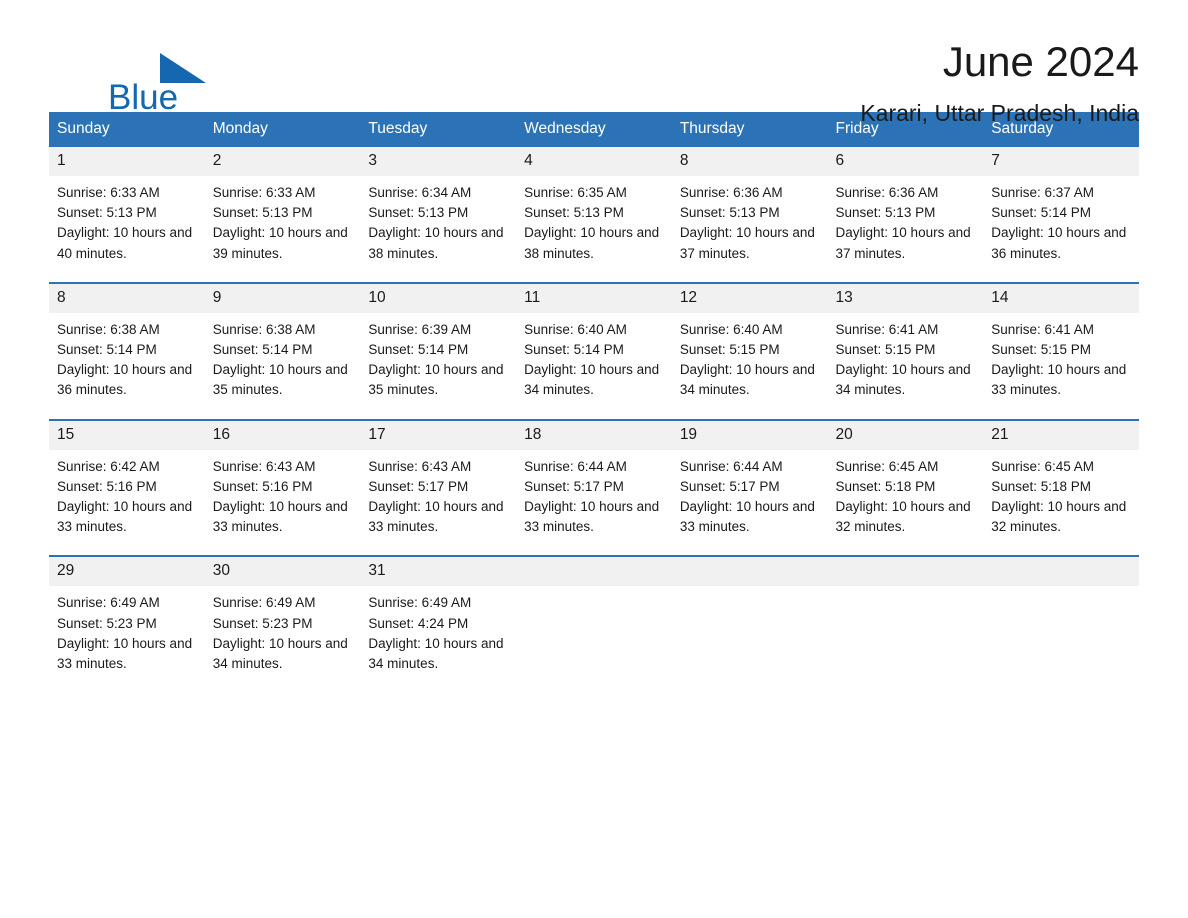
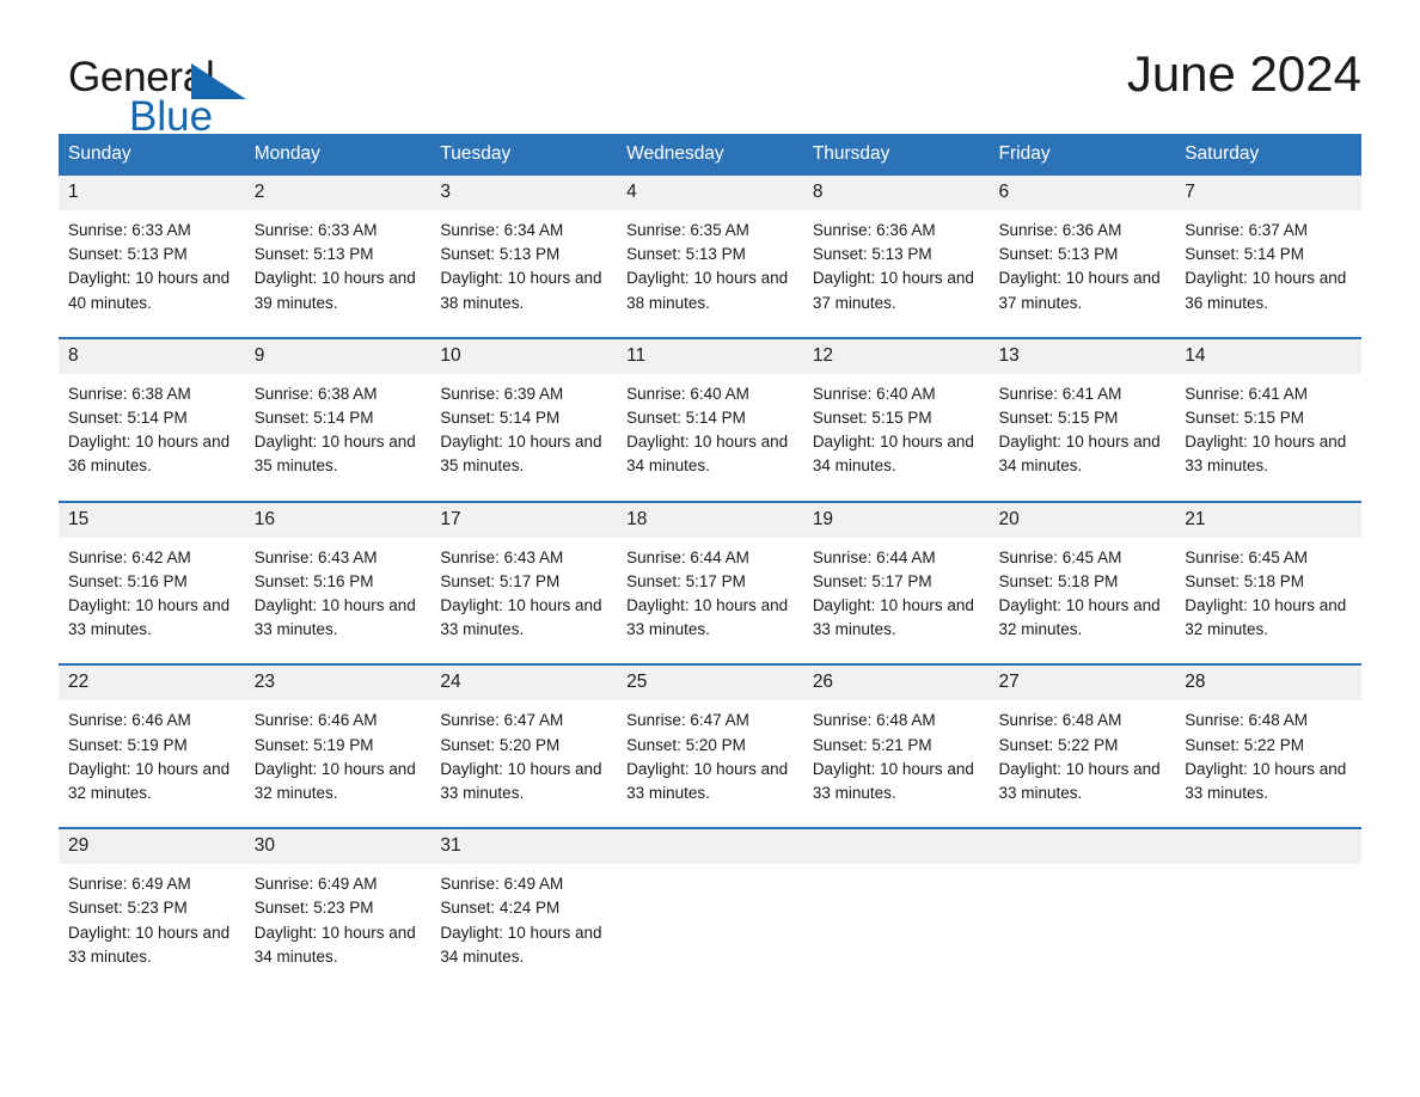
+ General
  Blue
  June 2024
- Karari, Uttar Pradesh, India
  Sunday	Monday	Tuesday	Wednesday	Thursday	Friday	Saturday
  1 Sunrise: 6:33 AM Sunset: 5:13 PM Daylight: 10 hours and 40 minutes.	2 Sunrise: 6:33 AM Sunset: 5:13 PM Daylight: 10 hours and 39 minutes.	3 Sunrise: 6:34 AM Sunset: 5:13 PM Daylight: 10 hours and 38 minutes.	4 Sunrise: 6:35 AM Sunset: 5:13 PM Daylight: 10 hours and 38 minutes.	8 Sunrise: 6:36 AM Sunset: 5:13 PM Daylight: 10 hours and 37 minutes.	6 Sunrise: 6:36 AM Sunset: 5:13 PM Daylight: 10 hours and 37 minutes.	7 Sunrise: 6:37 AM Sunset: 5:14 PM Daylight: 10 hours and 36 minutes.
  8 Sunrise: 6:38 AM Sunset: 5:14 PM Daylight: 10 hours and 36 minutes.	9 Sunrise: 6:38 AM Sunset: 5:14 PM Daylight: 10 hours and 35 minutes.	10 Sunrise: 6:39 AM Sunset: 5:14 PM Daylight: 10 hours and 35 minutes.	11 Sunrise: 6:40 AM Sunset: 5:14 PM Daylight: 10 hours and 34 minutes.	12 Sunrise: 6:40 AM Sunset: 5:15 PM Daylight: 10 hours and 34 minutes.	13 Sunrise: 6:41 AM Sunset: 5:15 PM Daylight: 10 hours and 34 minutes.	14 Sunrise: 6:41 AM Sunset: 5:15 PM Daylight: 10 hours and 33 minutes.
  15 Sunrise: 6:42 AM Sunset: 5:16 PM Daylight: 10 hours and 33 minutes.	16 Sunrise: 6:43 AM Sunset: 5:16 PM Daylight: 10 hours and 33 minutes.	17 Sunrise: 6:43 AM Sunset: 5:17 PM Daylight: 10 hours and 33 minutes.	18 Sunrise: 6:44 AM Sunset: 5:17 PM Daylight: 10 hours and 33 minutes.	19 Sunrise: 6:44 AM Sunset: 5:17 PM Daylight: 10 hours and 33 minutes.	20 Sunrise: 6:45 AM Sunset: 5:18 PM Daylight: 10 hours and 32 minutes.	21 Sunrise: 6:45 AM Sunset: 5:18 PM Daylight: 10 hours and 32 minutes.
+ 22 Sunrise: 6:46 AM Sunset: 5:19 PM Daylight: 10 hours and 32 minutes.	23 Sunrise: 6:46 AM Sunset: 5:19 PM Daylight: 10 hours and 32 minutes.	24 Sunrise: 6:47 AM Sunset: 5:20 PM Daylight: 10 hours and 33 minutes.	25 Sunrise: 6:47 AM Sunset: 5:20 PM Daylight: 10 hours and 33 minutes.	26 Sunrise: 6:48 AM Sunset: 5:21 PM Daylight: 10 hours and 33 minutes.	27 Sunrise: 6:48 AM Sunset: 5:22 PM Daylight: 10 hours and 33 minutes.	28 Sunrise: 6:48 AM Sunset: 5:22 PM Daylight: 10 hours and 33 minutes.
  29 Sunrise: 6:49 AM Sunset: 5:23 PM Daylight: 10 hours and 33 minutes.	30 Sunrise: 6:49 AM Sunset: 5:23 PM Daylight: 10 hours and 34 minutes.	31 Sunrise: 6:49 AM Sunset: 4:24 PM Daylight: 10 hours and 34 minutes.
